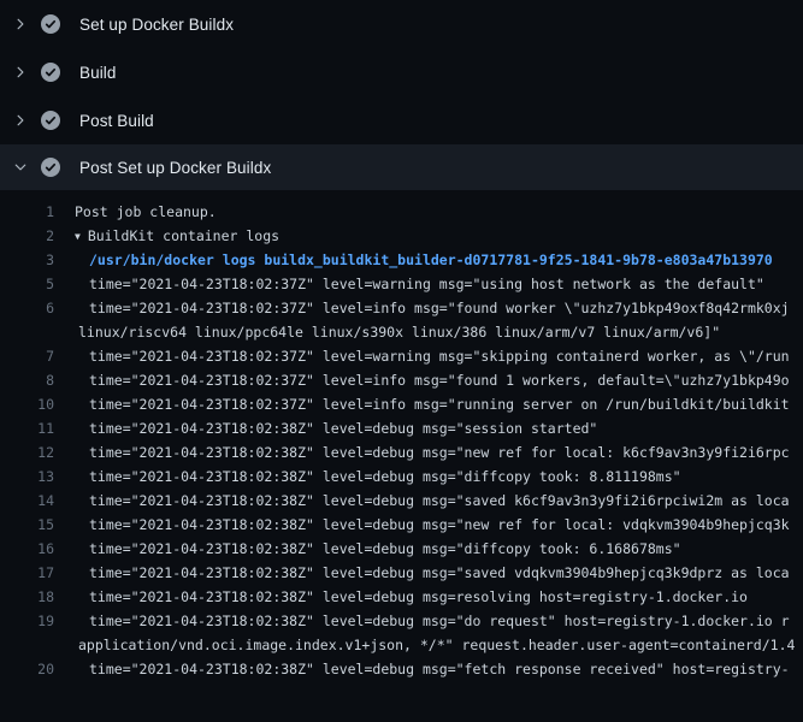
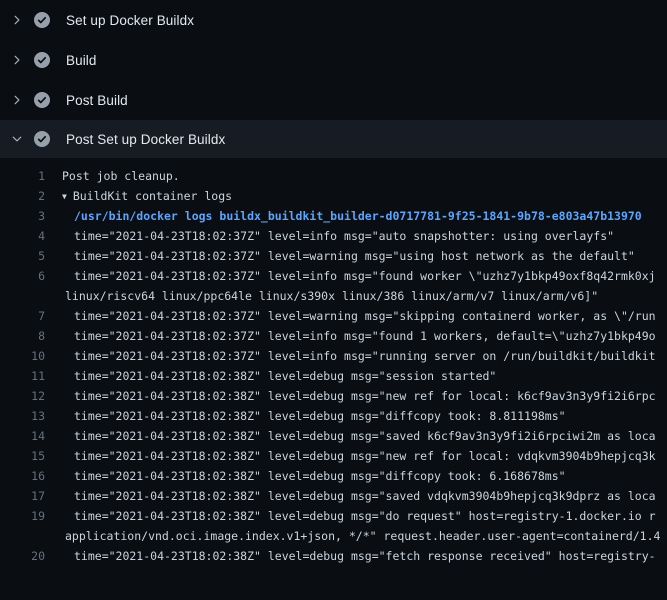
  Set up Docker Buildx
  Build
  Post Build
  Post Set up Docker Buildx
  1
  Post job cleanup.
  2
  ▼ BuildKit container logs
  3
  /usr/bin/docker logs buildx_buildkit_builder-d0717781-9f25-1841-9b78-e803a47b13970
+ 4
+ time="2021-04-23T18:02:37Z" level=info msg="auto snapshotter: using overlayfs"
  5
  time="2021-04-23T18:02:37Z" level=warning msg="using host network as the default"
  6
  time="2021-04-23T18:02:37Z" level=info msg="found worker \"uzhz7y1bkp49oxf8q42rmk0xj
  linux/riscv64 linux/ppc64le linux/s390x linux/386 linux/arm/v7 linux/arm/v6]"
  7
  time="2021-04-23T18:02:37Z" level=warning msg="skipping containerd worker, as \"/run
  8
  time="2021-04-23T18:02:37Z" level=info msg="found 1 workers, default=\"uzhz7y1bkp49o
  10
  time="2021-04-23T18:02:37Z" level=info msg="running server on /run/buildkit/buildkit
  11
  time="2021-04-23T18:02:38Z" level=debug msg="session started"
  12
  time="2021-04-23T18:02:38Z" level=debug msg="new ref for local: k6cf9av3n3y9fi2i6rpc
  13
  time="2021-04-23T18:02:38Z" level=debug msg="diffcopy took: 8.811198ms"
  14
  time="2021-04-23T18:02:38Z" level=debug msg="saved k6cf9av3n3y9fi2i6rpciwi2m as loca
  15
  time="2021-04-23T18:02:38Z" level=debug msg="new ref for local: vdqkvm3904b9hepjcq3k
  16
  time="2021-04-23T18:02:38Z" level=debug msg="diffcopy took: 6.168678ms"
  17
  time="2021-04-23T18:02:38Z" level=debug msg="saved vdqkvm3904b9hepjcq3k9dprz as loca
- 18
- time="2021-04-23T18:02:38Z" level=debug msg=resolving host=registry-1.docker.io
  19
  time="2021-04-23T18:02:38Z" level=debug msg="do request" host=registry-1.docker.io r
  application/vnd.oci.image.index.v1+json, */*" request.header.user-agent=containerd/1.4
  20
  time="2021-04-23T18:02:38Z" level=debug msg="fetch response received" host=registry-
